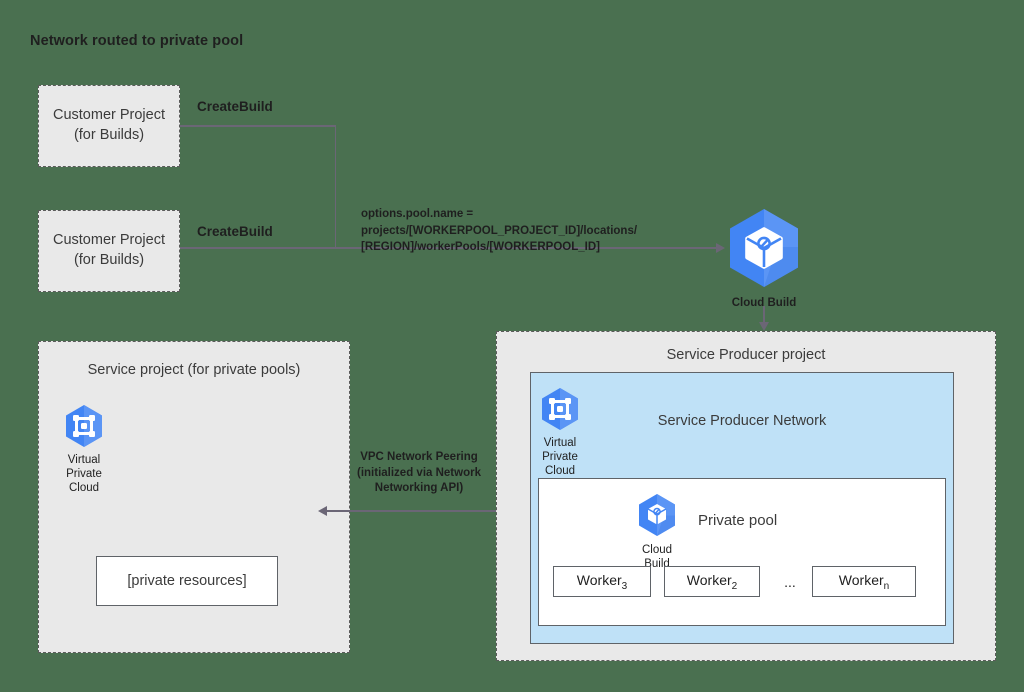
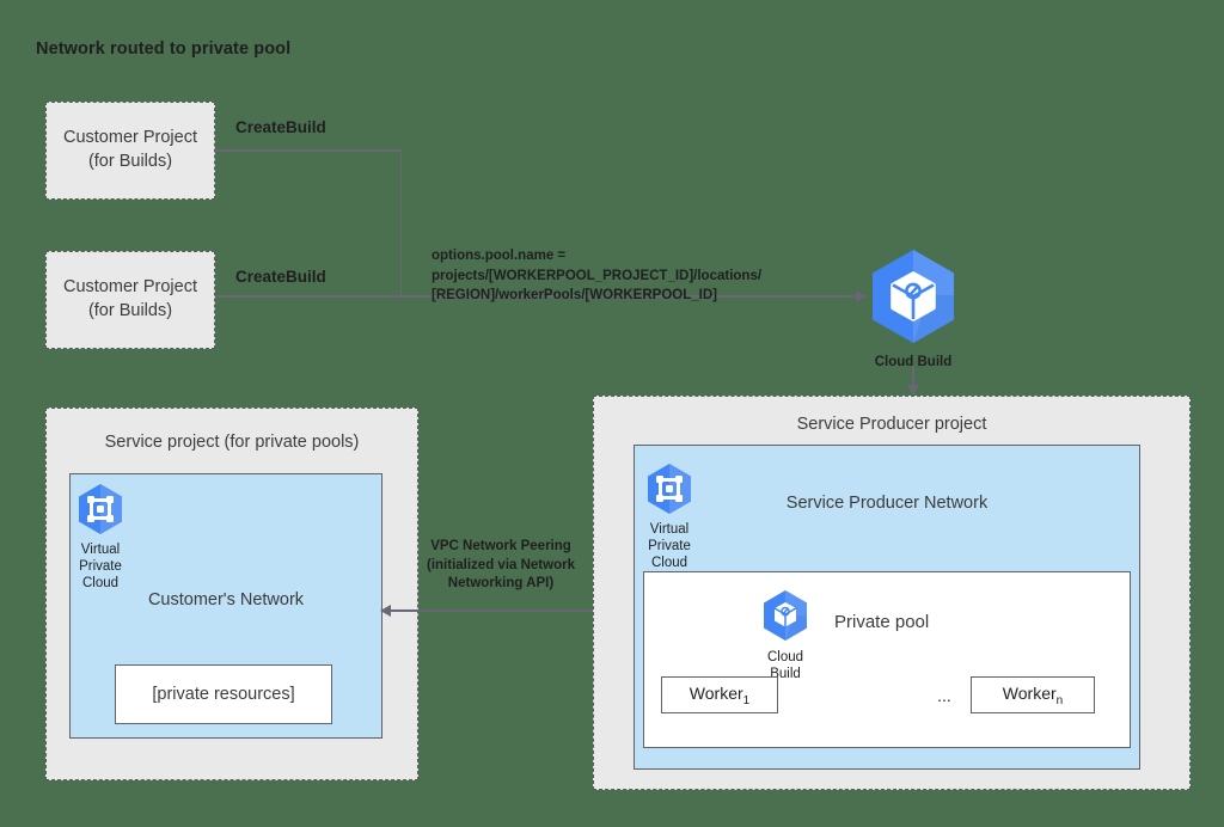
  Network routed to private pool
  Customer Project
  (for Builds)
  Customer Project
  (for Builds)
  CreateBuild
  CreateBuild
  options.pool.name =
  projects/[WORKERPOOL_PROJECT_ID]/locations/
  [REGION]/workerPools/[WORKERPOOL_ID]
  Cloud Build
  Service project (for private pools)
+ Customer's Network
  Virtual
  Private
  Cloud
  [private resources]
  VPC Network Peering (initialized via Network Networking API)
  Service Producer project
  Service Producer Network
  Virtual
  Private
  Cloud
  Cloud
  Build
  Private pool
- Worker3
+ Worker1
- Worker2
  ...
  Workern
